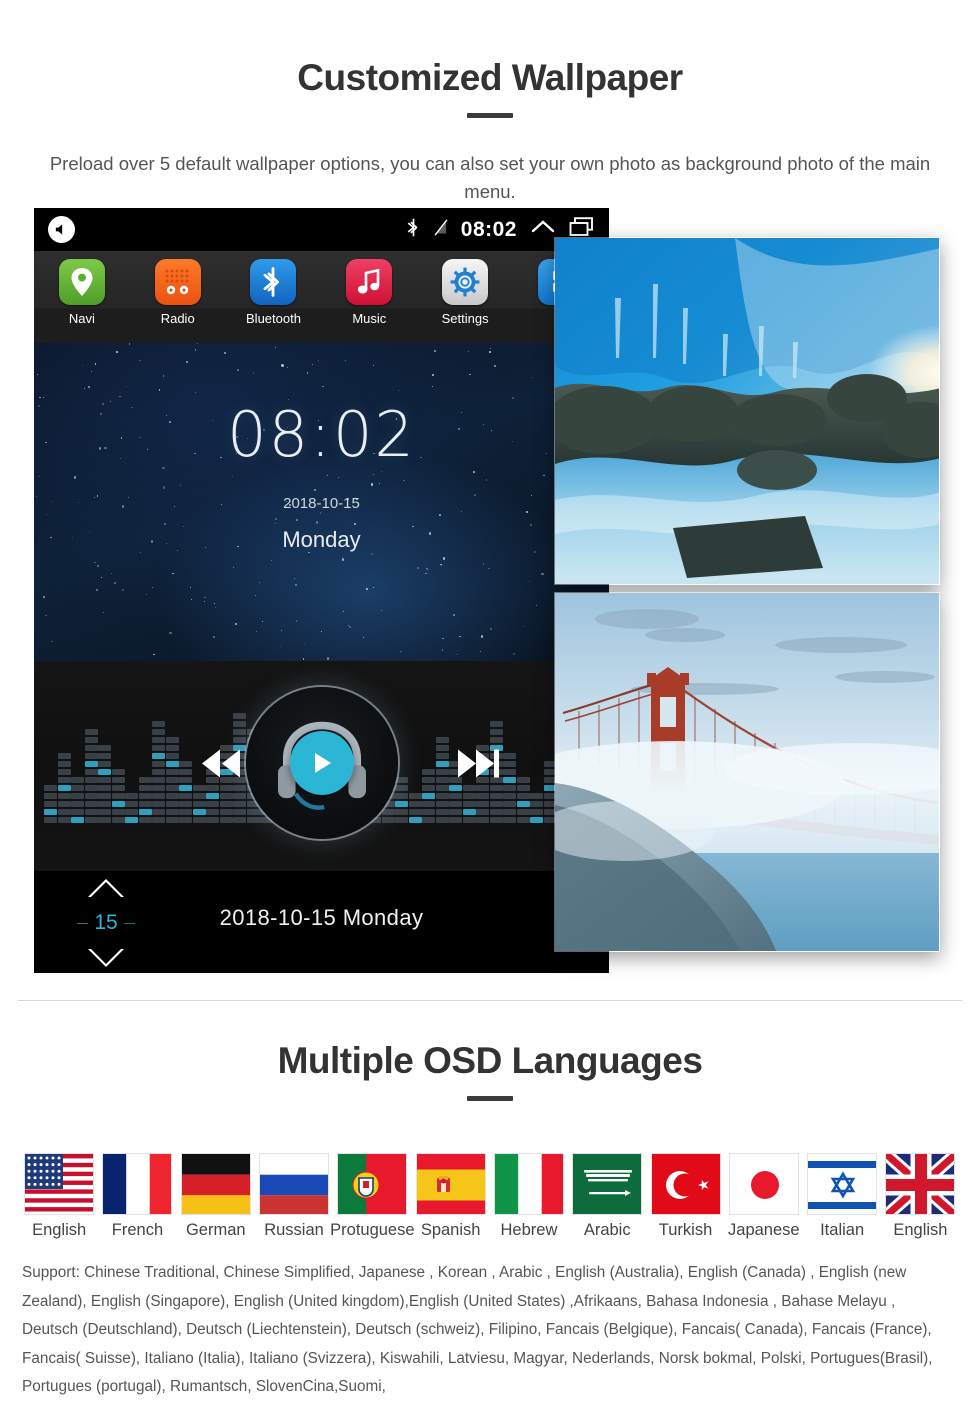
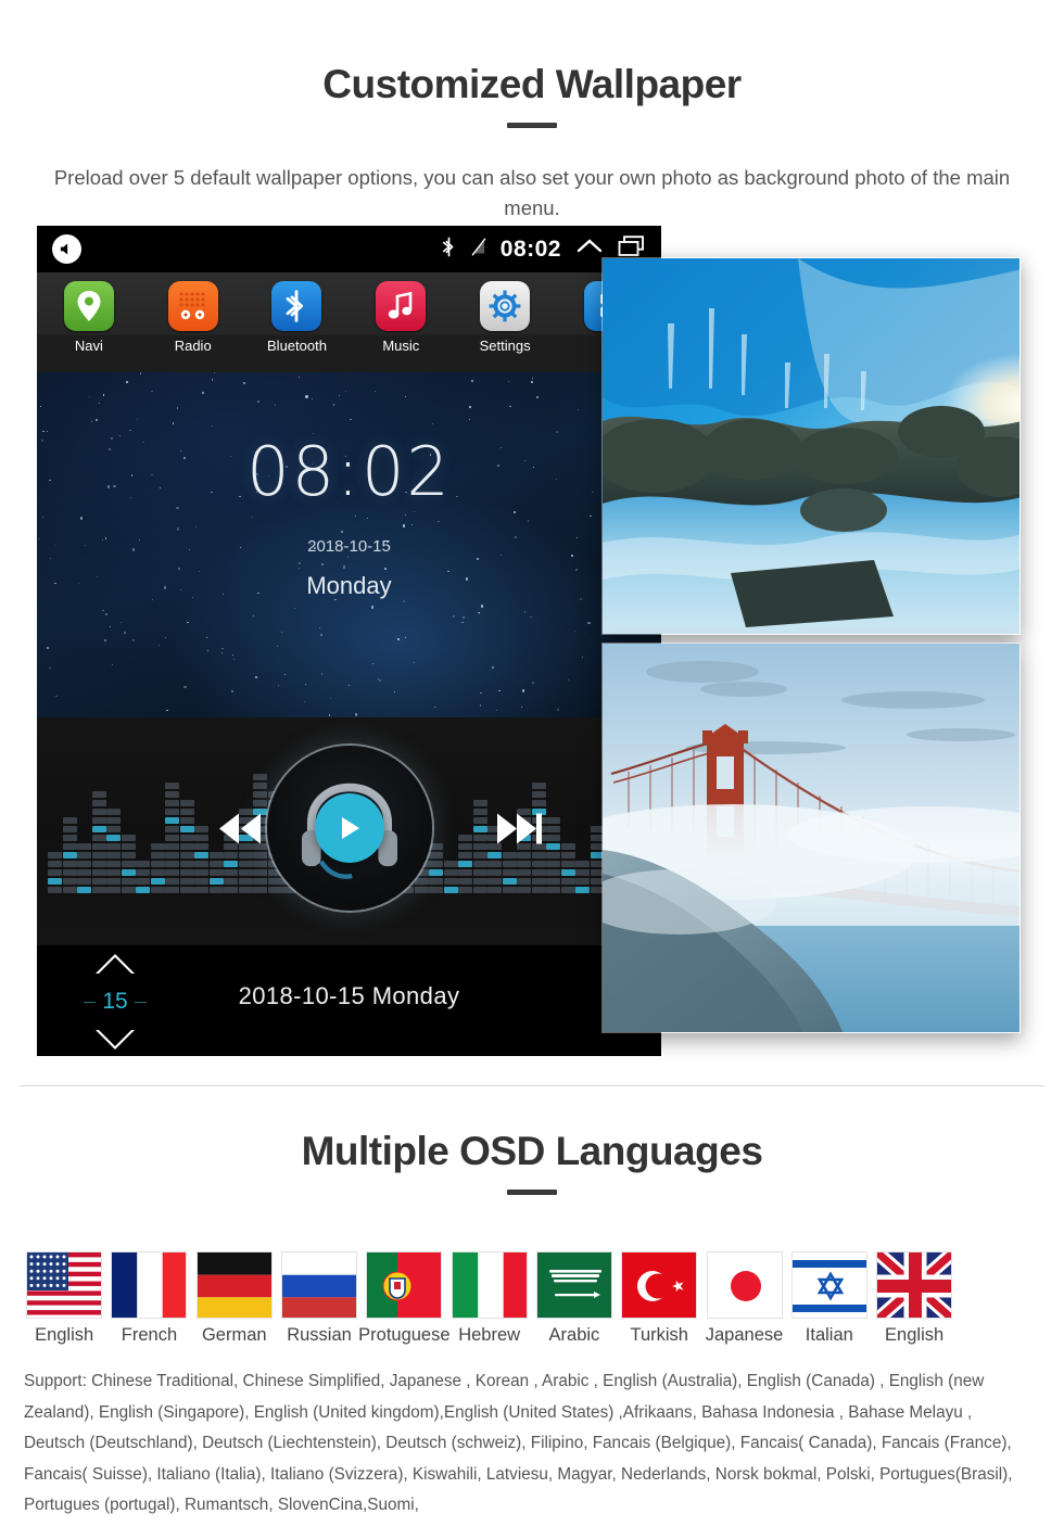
  Customized Wallpaper
  Preload over 5 default wallpaper options, you can also set your own photo as background photo of the main menu.
  08:02
  Navi
  Radio
  Bluetooth
  Music
  Settings
  08:02
  2018-10-15
  Monday
  15
  2018-10-15 Monday
  Multiple OSD Languages
  English
  French
  German
  Russian
  Protuguese
- Spanish
  Hebrew
  Arabic
  Turkish
  Japanese
  Italian
  English
  Support: Chinese Traditional, Chinese Simplified, Japanese , Korean , Arabic , English (Australia), English (Canada) , English (new Zealand), English (Singapore), English (United kingdom),English (United States) ,Afrikaans, Bahasa Indonesia , Bahase Melayu , Deutsch (Deutschland), Deutsch (Liechtenstein), Deutsch (schweiz), Filipino, Fancais (Belgique), Fancais( Canada), Fancais (France), Fancais( Suisse), Italiano (Italia), Italiano (Svizzera), Kiswahili, Latviesu, Magyar, Nederlands, Norsk bokmal, Polski, Portugues(Brasil), Portugues (portugal), Rumantsch, SlovenCina,Suomi,
